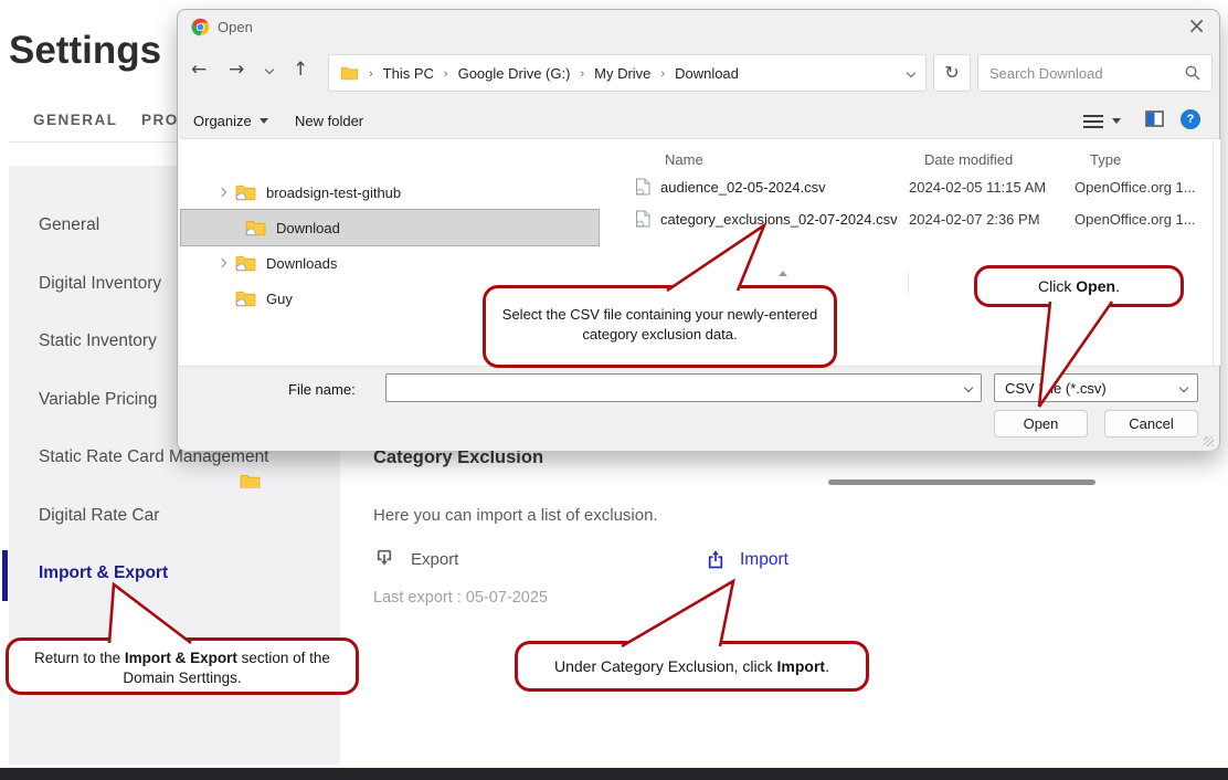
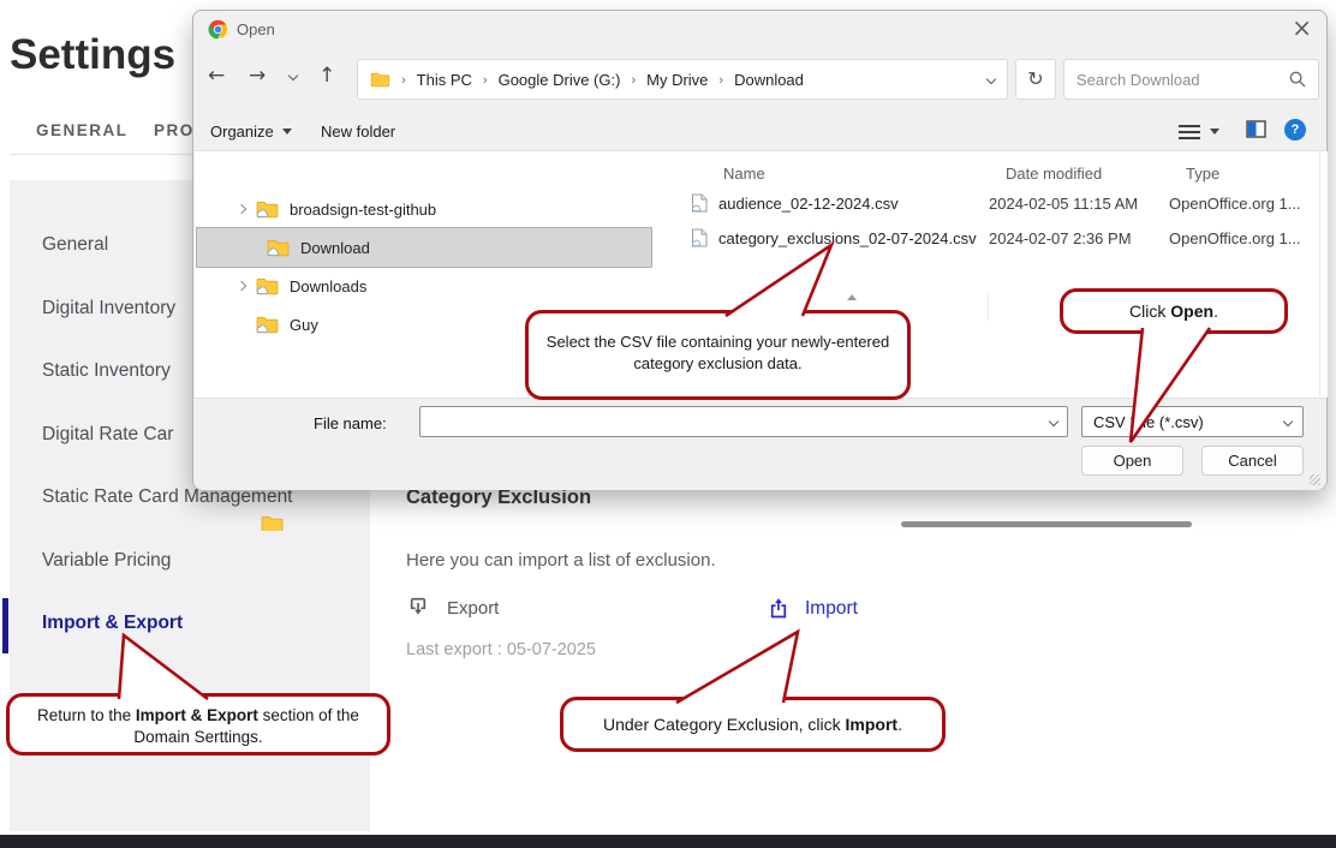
  Settings
  GENERAL
  PRO
  General
  Digital Inventory
  Static Inventory
- Variable Pricing
+ Digital Rate Car
  Static Rate Card Management
- Digital Rate Car
+ Variable Pricing
  Import & Export
  Category Exclusion
  Here you can import a list of exclusion.
  Export
  Import
  Last export : 05-07-2025
  Open
  ×
  ←
  →
  ↑
  ›
  This PC
  ›
  Google Drive (G:)
  ›
  My Drive
  ›
  Download
  ↻
  Search Download
  Organize
  New folder
  ?
  broadsign-test-github
  Download
  Downloads
  Guy
  Name
  Date modified
  Type
- audience_02-05-2024.csv
+ audience_02-12-2024.csv
  2024-02-05 11:15 AM
  OpenOffice.org 1...
  category_exclusions_02-07-2024.csv
  2024-02-07 2:36 PM
  OpenOffice.org 1...
  File name:
  CSVe (*.csv)
  Open
  Cancel
  Select the CSV file containing your newly-entered category exclusion data.
  Click Open.
  Return to the Import & Export section of the Domain Serttings.
  Under Category Exclusion, click Import.
